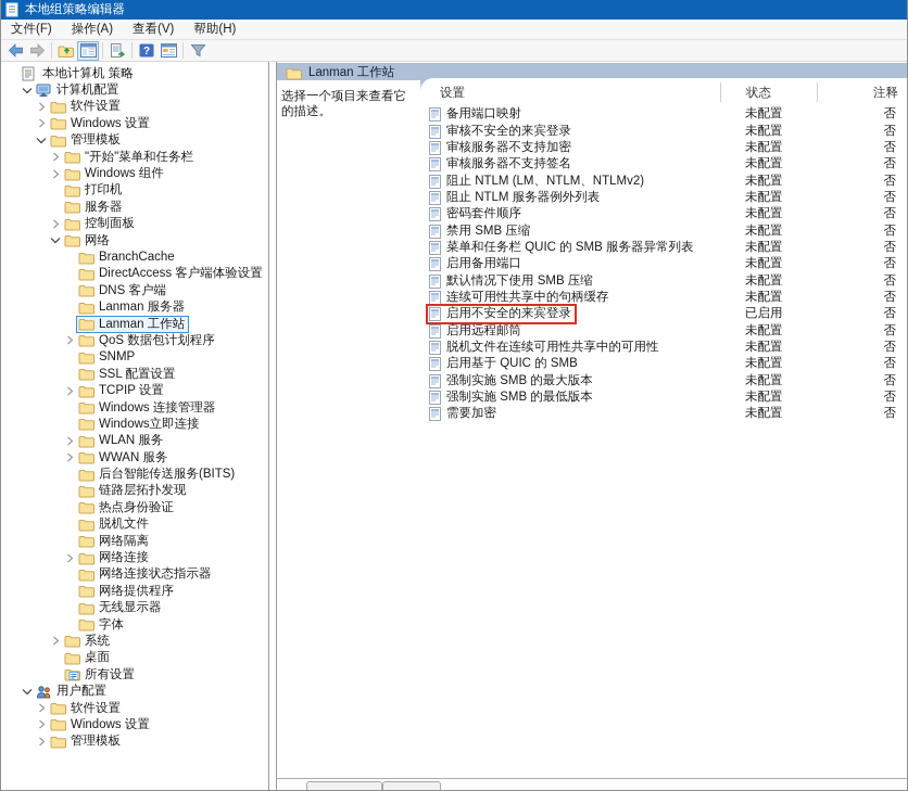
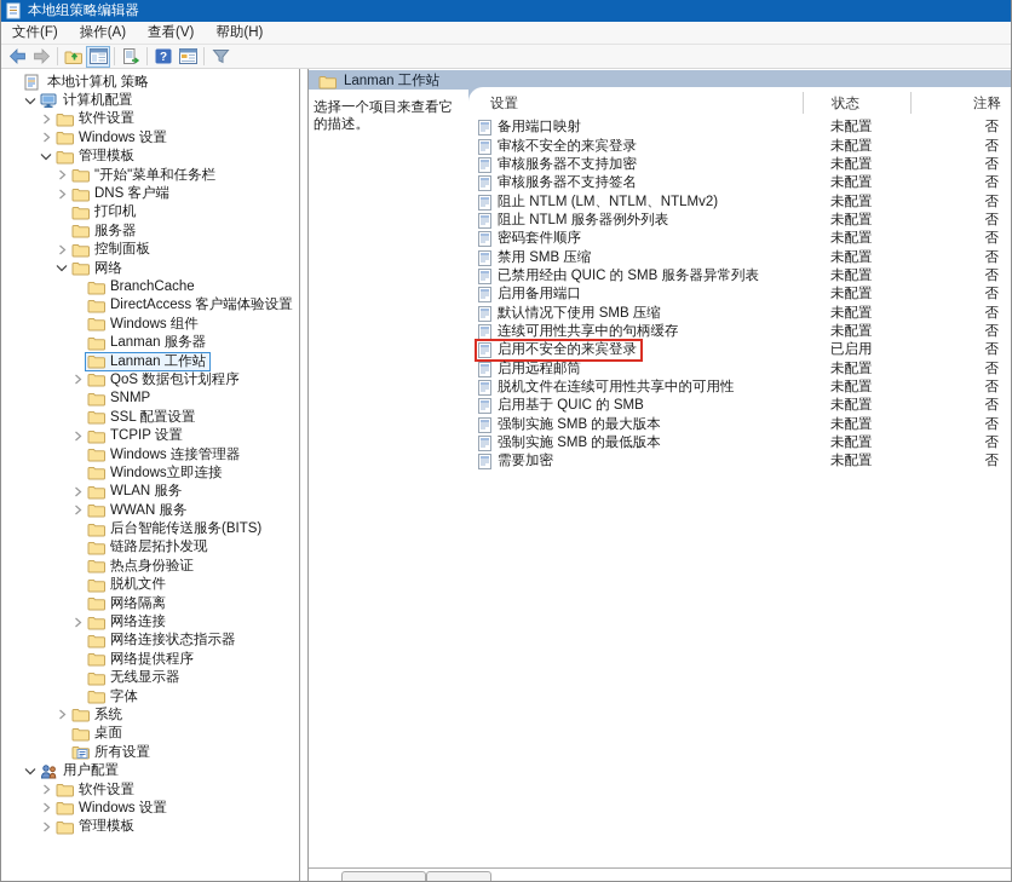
  本地组策略编辑器
  文件(F)
  操作(A)
  查看(V)
  帮助(H)
  ?
  本地计算机 策略
  计算机配置
  软件设置
  Windows 设置
  管理模板
  "开始"菜单和任务栏
- Windows 组件
+ DNS 客户端
  打印机
  服务器
  控制面板
  网络
  BranchCache
  DirectAccess 客户端体验设置
- DNS 客户端
+ Windows 组件
  Lanman 服务器
  Lanman 工作站
  QoS 数据包计划程序
  SNMP
  SSL 配置设置
  TCPIP 设置
  Windows 连接管理器
  Windows立即连接
  WLAN 服务
  WWAN 服务
  后台智能传送服务(BITS)
  链路层拓扑发现
  热点身份验证
  脱机文件
  网络隔离
  网络连接
  网络连接状态指示器
  网络提供程序
  无线显示器
  字体
  系统
  桌面
  所有设置
  用户配置
  软件设置
  Windows 设置
  管理模板
  Lanman 工作站
  选择一个项目来查看它的描述。
  设置
  状态
  注释
  备用端口映射
  未配置
  否
  审核不安全的来宾登录
  未配置
  否
  审核服务器不支持加密
  未配置
  否
  审核服务器不支持签名
  未配置
  否
  阻止 NTLM (LM、NTLM、NTLMv2)
  未配置
  否
  阻止 NTLM 服务器例外列表
  未配置
  否
  密码套件顺序
  未配置
  否
  禁用 SMB 压缩
  未配置
  否
- 菜单和任务栏 QUIC 的 SMB 服务器异常列表
+ 已禁用经由 QUIC 的 SMB 服务器异常列表
  未配置
  否
  启用备用端口
  未配置
  否
  默认情况下使用 SMB 压缩
  未配置
  否
  连续可用性共享中的句柄缓存
  未配置
  否
  启用不安全的来宾登录
  已启用
  否
  启用远程邮筒
  未配置
  否
  脱机文件在连续可用性共享中的可用性
  未配置
  否
  启用基于 QUIC 的 SMB
  未配置
  否
  强制实施 SMB 的最大版本
  未配置
  否
  强制实施 SMB 的最低版本
  未配置
  否
  需要加密
  未配置
  否
